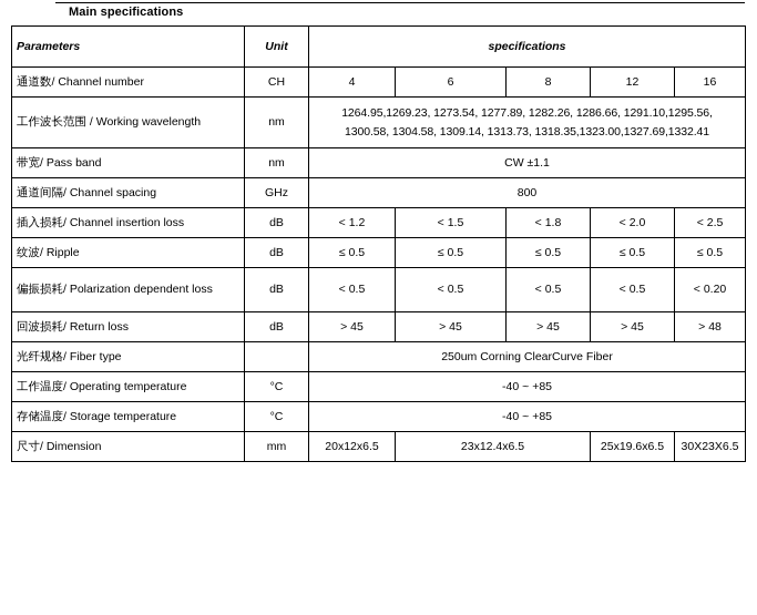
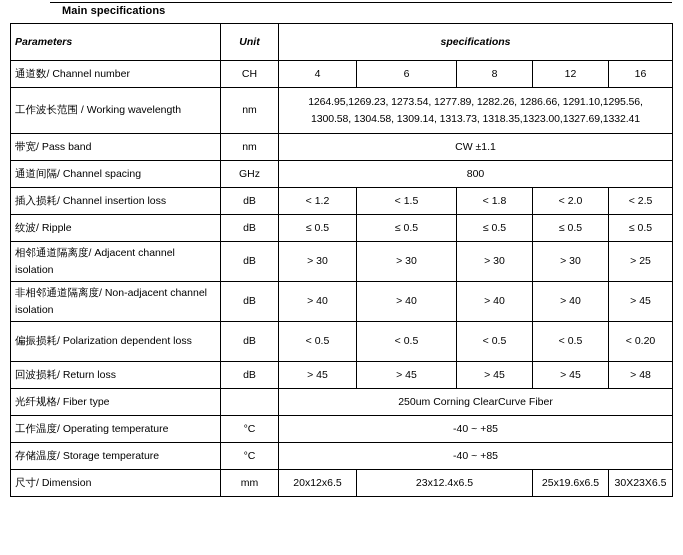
  Main specifications
  Parameters	Unit	specifications
  通道数/ Channel number	CH	4	6	8	12	16
  工作波长范围 / Working wavelength	nm	1264.95,1269.23, 1273.54, 1277.89, 1282.26, 1286.66, 1291.10,1295.56, 1300.58, 1304.58, 1309.14, 1313.73, 1318.35,1323.00,1327.69,1332.41
  带宽/ Pass band	nm	CW ±1.1
  通道间隔/ Channel spacing	GHz	800
  插入损耗/ Channel insertion loss	dB	< 1.2	< 1.5	< 1.8	< 2.0	< 2.5
  纹波/ Ripple	dB	≤ 0.5	≤ 0.5	≤ 0.5	≤ 0.5	≤ 0.5
+ 相邻通道隔离度/ Adjacent channel isolation	dB	> 30	> 30	> 30	> 30	> 25
+ 非相邻通道隔离度/ Non-adjacent channel isolation	dB	> 40	> 40	> 40	> 40	> 45
  偏振损耗/ Polarization dependent loss	dB	< 0.5	< 0.5	< 0.5	< 0.5	< 0.20
  回波损耗/ Return loss	dB	> 45	> 45	> 45	> 45	> 48
  光纤规格/ Fiber type		250um Corning ClearCurve Fiber
  工作温度/ Operating temperature	°C	-40 ~ +85
  存储温度/ Storage temperature	°C	-40 ~ +85
  尺寸/ Dimension	mm	20x12x6.5	23x12.4x6.5	25x19.6x6.5	30X23X6.5
